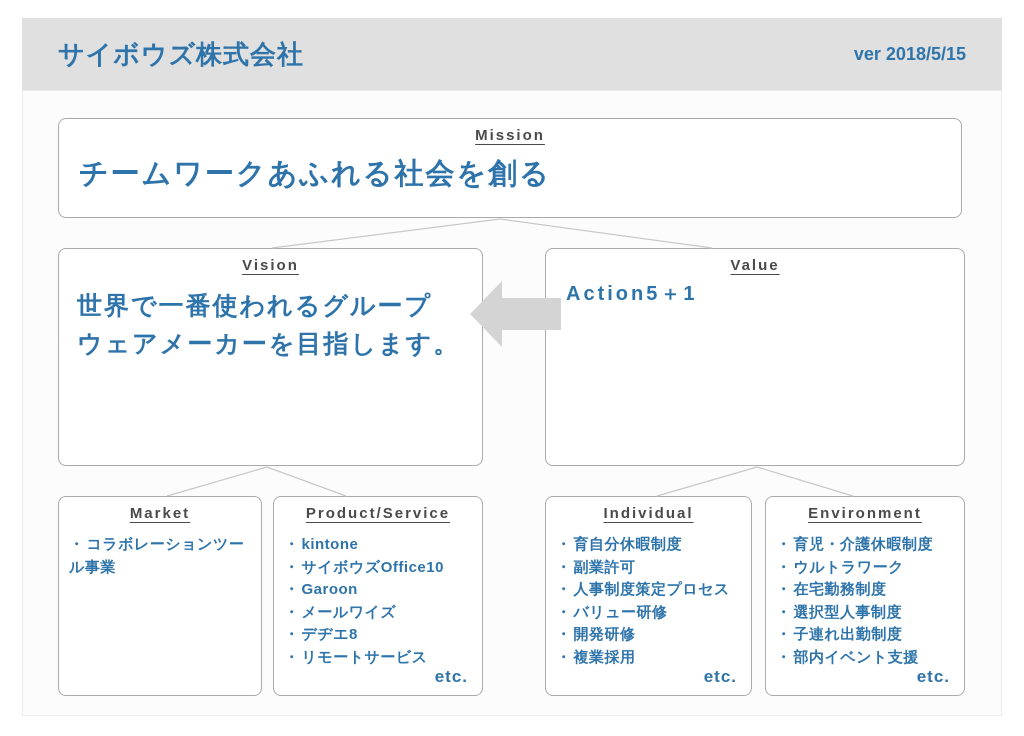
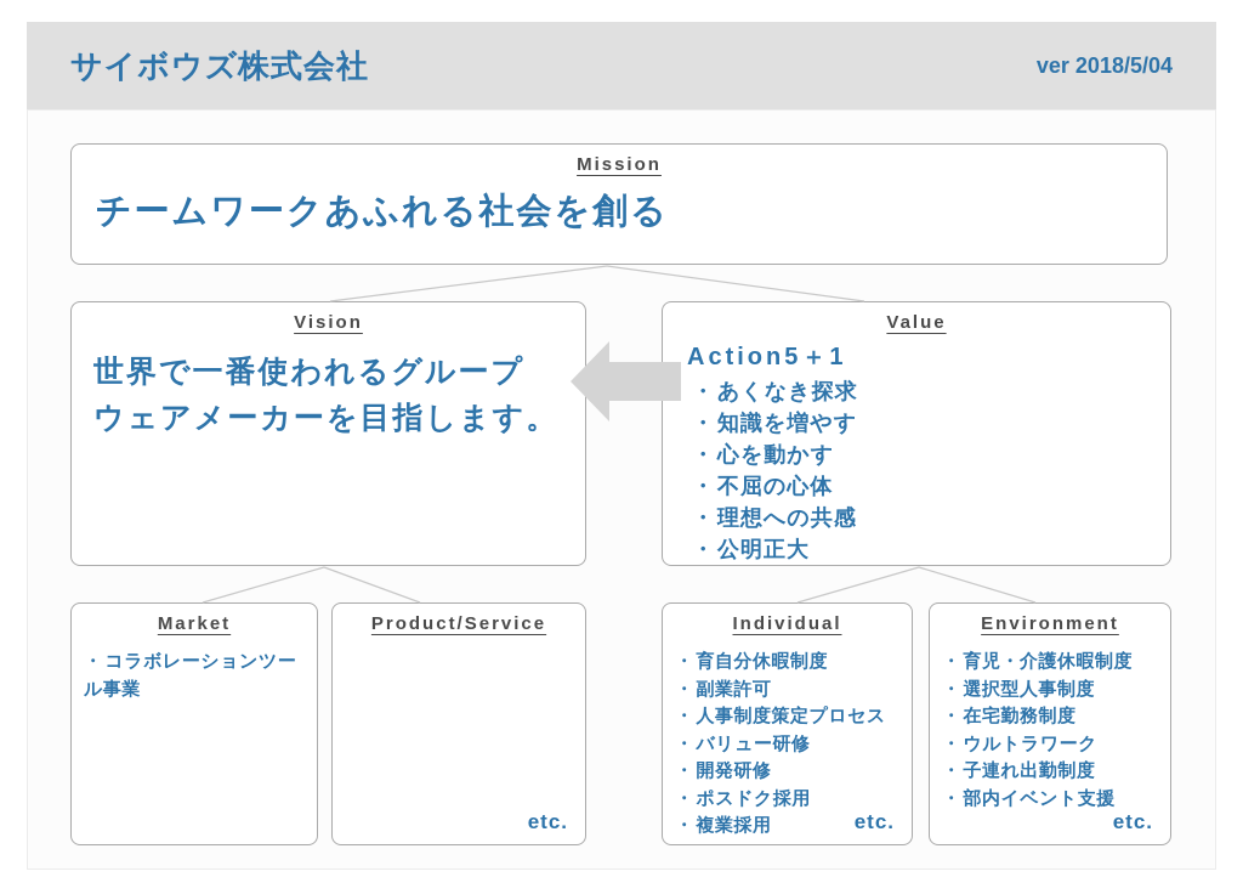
  サイボウズ株式会社
- ver 2018/5/15
+ ver 2018/5/04
  Mission
  チームワークあふれる社会を創る
  Vision
  世界で一番使われるグループ
  ウェアメーカーを目指します。
  Value
  Action5＋1
+ ・あくなき探求
+ ・知識を増やす
+ ・心を動かす
+ ・不屈の心体
+ ・理想への共感
+ ・公明正大
  Market
  ・コラボレーションツール事業
  Product/Service
- ・kintone
- ・サイボウズOffice10
- ・Garoon
- ・メールワイズ
- ・デヂエ8
- ・リモートサービス
  etc.
  Individual
  ・育自分休暇制度
  ・副業許可
  ・人事制度策定プロセス
  ・バリュー研修
  ・開発研修
+ ・ポスドク採用
  ・複業採用
  etc.
  Environment
  ・育児・介護休暇制度
- ・ウルトラワーク
+ ・選択型人事制度
  ・在宅勤務制度
- ・選択型人事制度
+ ・ウルトラワーク
  ・子連れ出勤制度
  ・部内イベント支援
  etc.
